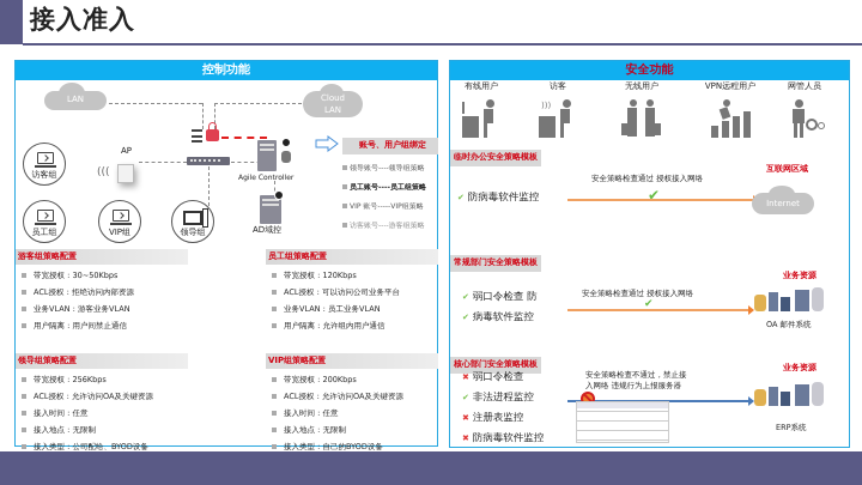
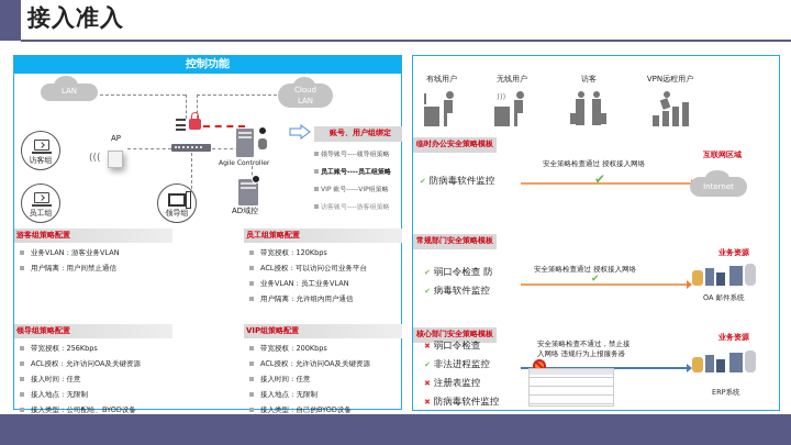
  接入准入
  控制功能
  LAN
  Cloud
  LAN
  (((
  AP
  AD域控
  访客组
  员工组
- VIP组
  领导组
  账号、用户组绑定
  游客组策略配置
- 带宽授权：30~50Kbps
- ACL授权：拒绝访问内部资源
  业务VLAN：游客业务VLAN
  用户隔离：用户间禁止通信
  员工组策略配置
  带宽授权：120Kbps
  ACL授权：可以访问公司业务平台
  业务VLAN：员工业务VLAN
  用户隔离：允许组内用户通信
  领导组策略配置
  带宽授权：256Kbps
  ACL授权：允许访问OA及关键资源
  接入时间：任意
  接入地点：无限制
  接入类型：公司配给、BYOD设备
  VIP组策略配置
  带宽授权：200Kbps
  ACL授权：允许访问OA及关键资源
  接入时间：任意
  接入地点：无限制
  接入类型：自己的BYOD设备
- 安全功能
  有线用户
- 访客
+ 无线用户
  )))
- 无线用户
+ 访客
  VPN远程用户
- 网管人员
  临时办公安全策略模板
  ✔ 防病毒软件监控
  安全策略检查通过 授权接入网络
  ✔
  互联网区域
  Internet
  常规部门安全策略模板
  ✔ 弱口令检查 防
  ✔ 病毒软件监控
  安全策略检查通过 授权接入网络
  ✔
  业务资源
  OA 邮件系统
  核心部门安全策略模板
  ✖ 弱口令检查
  ✔ 非法进程监控
  ✖ 注册表监控
  ✖ 防病毒软件监控
  安全策略检查不通过，禁止接
  入网络 违规行为上报服务器
  业务资源
  ERP系统
